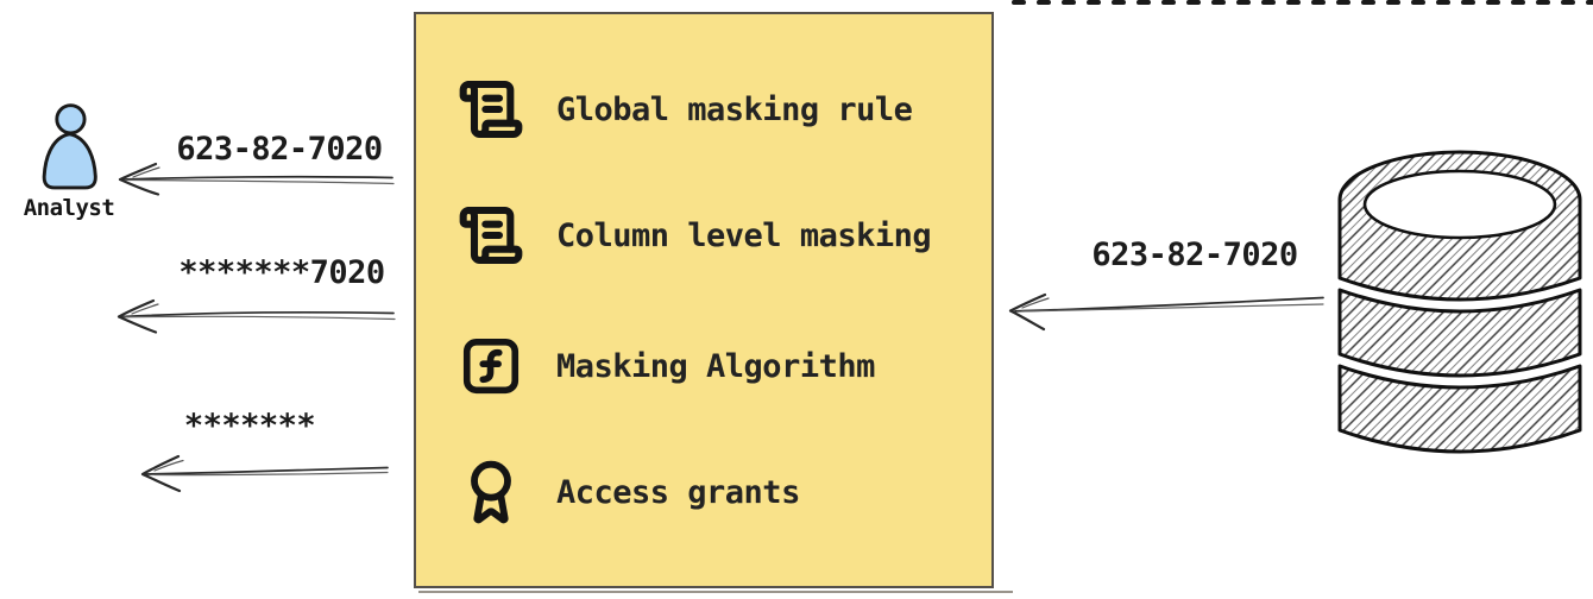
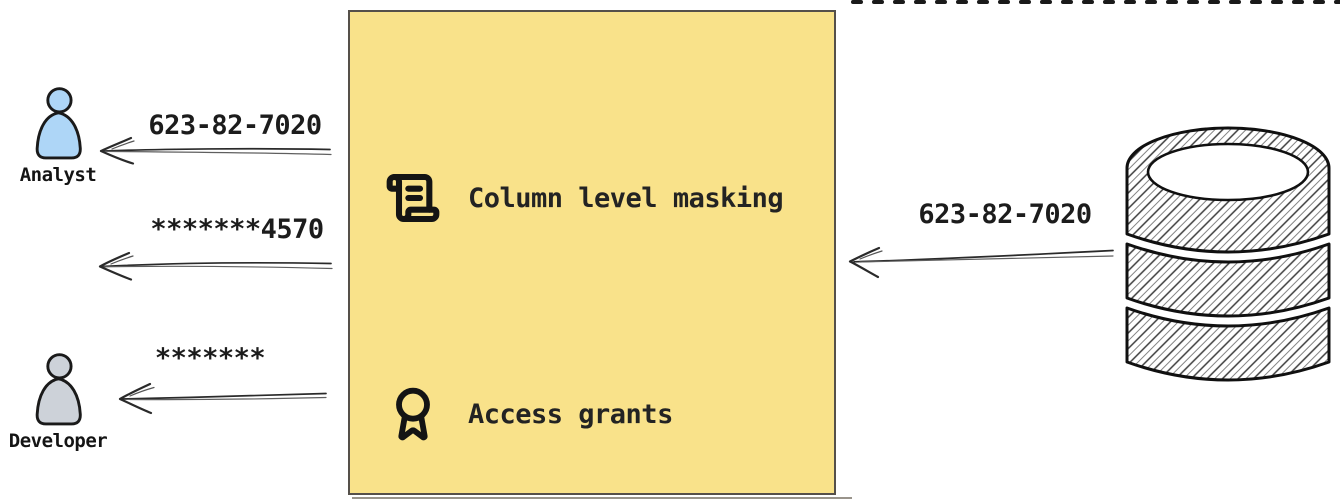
  Analyst
+ Developer
  623-82-7020
- *******7020
+ *******4570
  *******
  623-82-7020
- Global masking rule
  Column level masking
- Masking Algorithm
  Access grants
